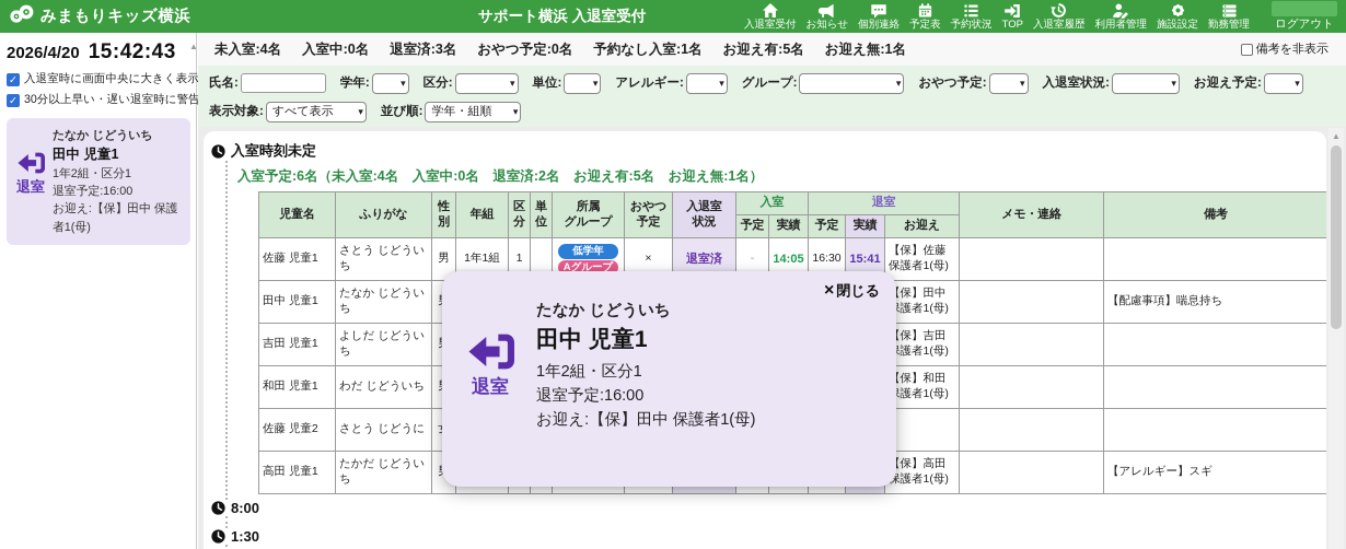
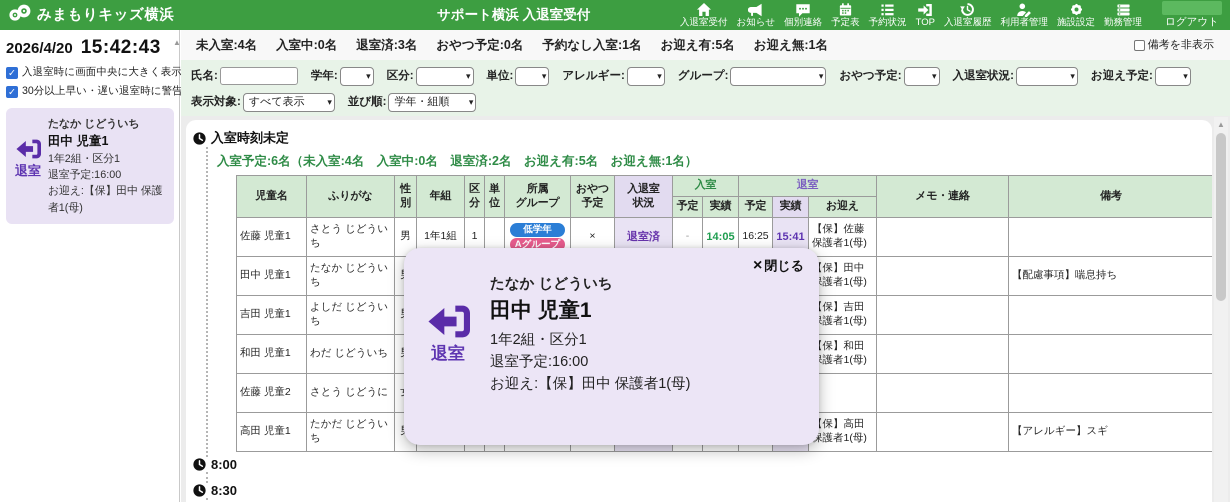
  みまもりキッズ横浜
  サポート横浜 入退室受付
  入退室受付
  お知らせ
  個別連絡
  予定表
  予約状況
  TOP
  入退室履歴
  利用者管理
  施設設定
  勤務管理
  ログアウト
  2026/4/20
  15:42:43
  ✓
  入退室時に画面中央に大きく表示
  ✓
  30分以上早い・遅い退室時に警告
  退室
  たなか じどういち
  田中 児童1
  1年2組・区分1
  退室予定:16:00
  お迎え:【保】田中 保護者1(母)
  ▲
  未入室:4名
  入室中:0名
  退室済:3名
  おやつ予定:0名
  予約なし入室:1名
  お迎え有:5名
  お迎え無:1名
  備考を非表示
  氏名:
  学年:
  ▾
  区分:
  ▾
  単位:
  ▾
  アレルギー:
  ▾
  グループ:
  ▾
  おやつ予定:
  ▾
  入退室状況:
  ▾
  お迎え予定:
  ▾
  表示対象:
  すべて表示
  ▾
  並び順:
  学年・組順
  ▾
  入室時刻未定
  入室予定:6名（未入室:4名 入室中:0名 退室済:2名 お迎え有:5名 お迎え無:1名）
  児童名	ふりがな	性 別	年組	区 分	単 位	所属 グループ	おやつ 予定	入退室 状況	入室	退室	メモ・連絡	備考
  予定	実績	予定	実績	お迎え
- 佐藤 児童1	さとう じどういち	男	1年1組	1		低学年Aグループ	×	退室済	-	14:05	16:30	15:41	【保】佐藤 保護者1(母)
+ 佐藤 児童1	さとう じどういち	男	1年1組	1		低学年Aグループ	×	退室済	-	14:05	16:25	15:41	【保】佐藤 保護者1(母)
  田中 児童1	たなか じどういち												保】田中 護者1(母)		【配慮事項】喘息持ち
  吉田 児童1	よしだ じどういち												保】吉田 護者1(母)
  和田 児童1	わだ じどういち												保】和田 護者1(母)
  佐藤 児童2	さとう じどうに
  高田 児童1	たかだ じどういち												保】高田 保護者1(母)		【アレルギー】スギ
  8:00
- 1:30
+ 8:30
  ×
  閉じる
  退室
  たなか じどういち
  田中 児童1
  1年2組・区分1
  退室予定:16:00
  お迎え:【保】田中 保護者1(母)
  ▲
